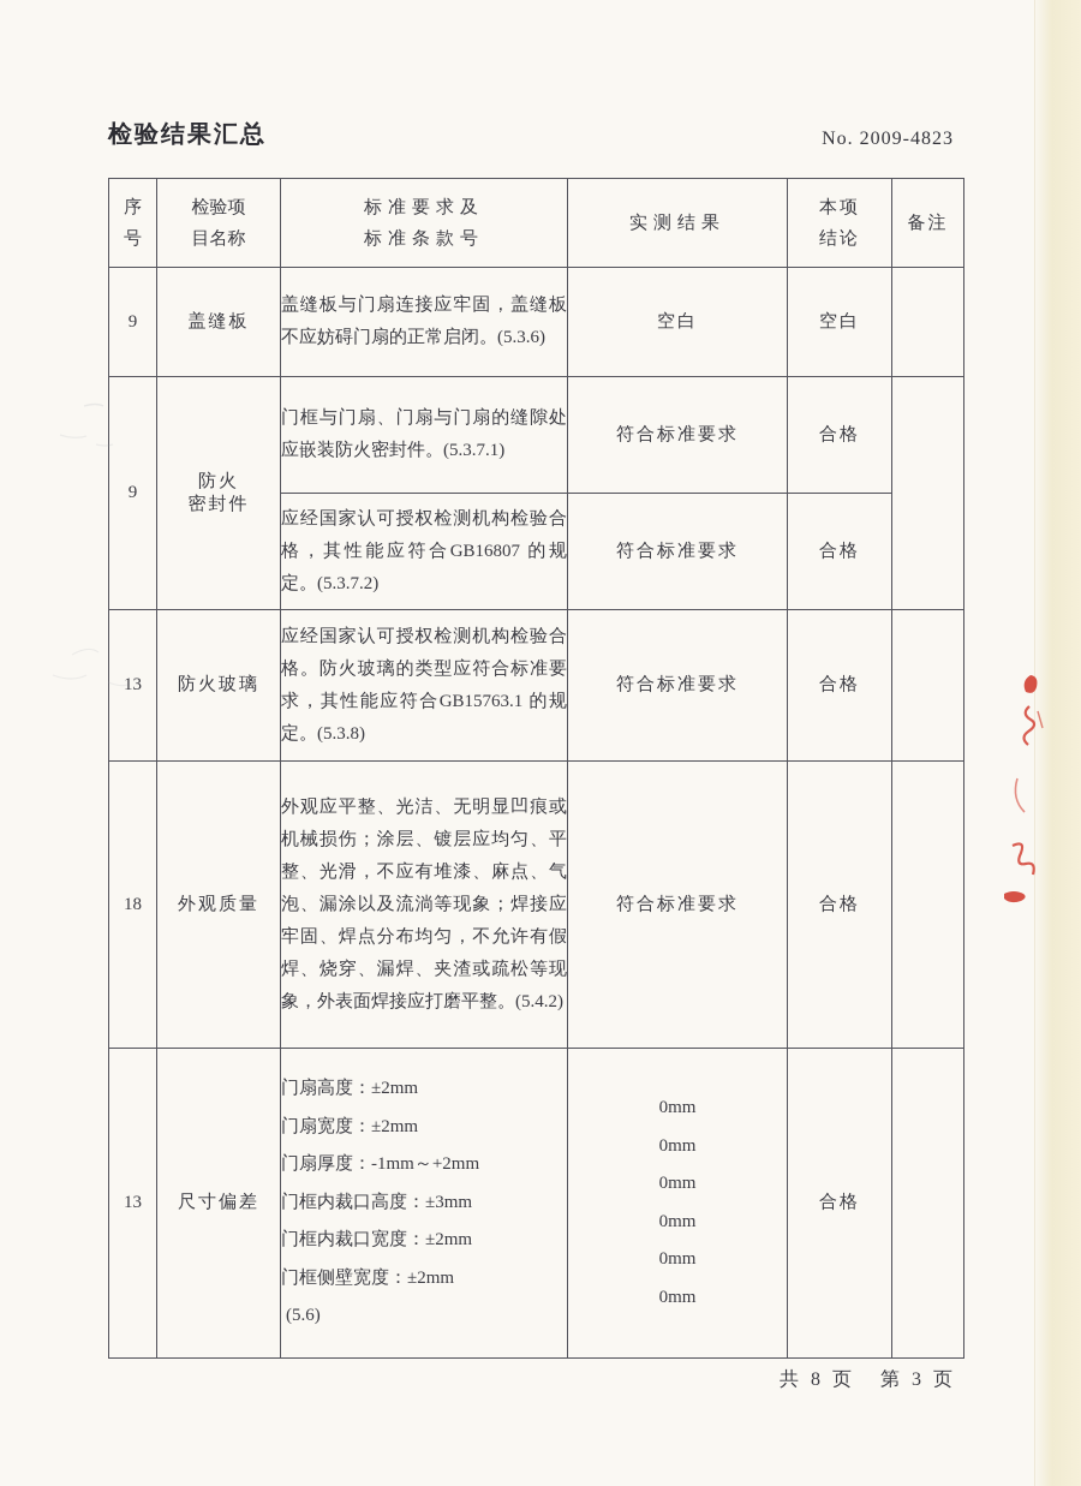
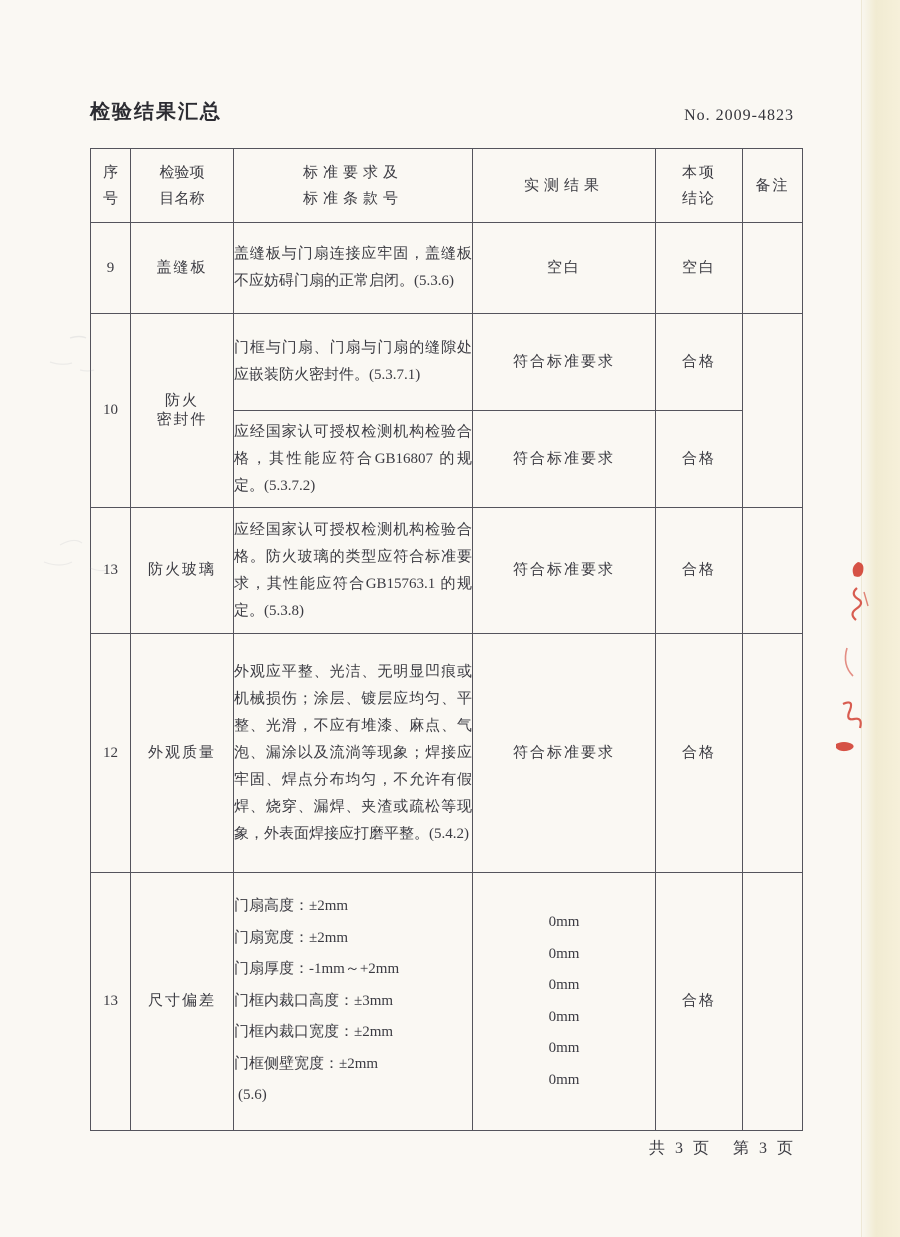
  检验结果汇总
  No. 2009-4823
  序 号	检验项 目名称	标准要求及 标准条款号	实测结果	本项 结论	备注
  9	盖缝板	盖缝板与门扇连接应牢固，盖缝板不应妨碍门扇的正常启闭。(5.3.6)	空白	空白
- 9	防火 密封件	门框与门扇、门扇与门扇的缝隙处应嵌装防火密封件。(5.3.7.1)	符合标准要求	合格
+ 10	防火 密封件	门框与门扇、门扇与门扇的缝隙处应嵌装防火密封件。(5.3.7.1)	符合标准要求	合格
  应经国家认可授权检测机构检验合格，其性能应符合GB16807 的规定。(5.3.7.2)	符合标准要求	合格
  13	防火玻璃	应经国家认可授权检测机构检验合格。防火玻璃的类型应符合标准要求，其性能应符合GB15763.1 的规定。(5.3.8)	符合标准要求	合格
- 18	外观质量	外观应平整、光洁、无明显凹痕或机械损伤；涂层、镀层应均匀、平整、光滑，不应有堆漆、麻点、气泡、漏涂以及流淌等现象；焊接应牢固、焊点分布均匀，不允许有假焊、烧穿、漏焊、夹渣或疏松等现象，外表面焊接应打磨平整。(5.4.2)	符合标准要求	合格
+ 12	外观质量	外观应平整、光洁、无明显凹痕或机械损伤；涂层、镀层应均匀、平整、光滑，不应有堆漆、麻点、气泡、漏涂以及流淌等现象；焊接应牢固、焊点分布均匀，不允许有假焊、烧穿、漏焊、夹渣或疏松等现象，外表面焊接应打磨平整。(5.4.2)	符合标准要求	合格
  13	尺寸偏差	门扇高度：±2mm 门扇宽度：±2mm 门扇厚度：-1mm～+2mm 门框内裁口高度：±3mm 门框内裁口宽度：±2mm 门框侧壁宽度：±2mm (5.6)	0mm 0mm 0mm 0mm 0mm 0mm	合格
- 共 8 页 第 3 页
+ 共 3 页 第 3 页
